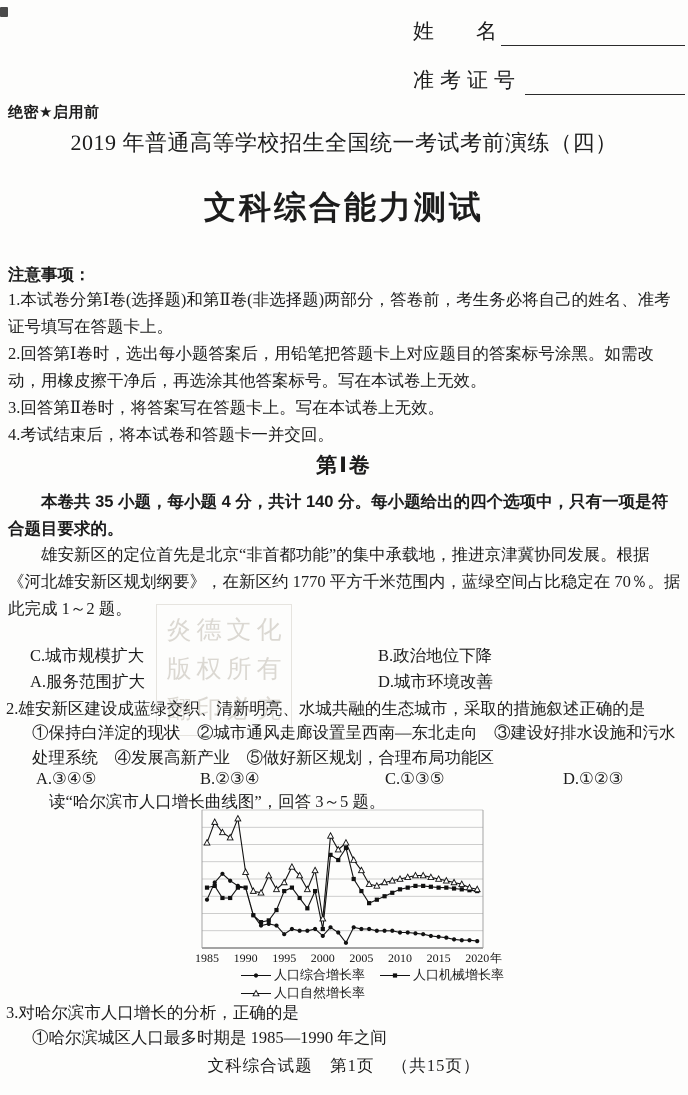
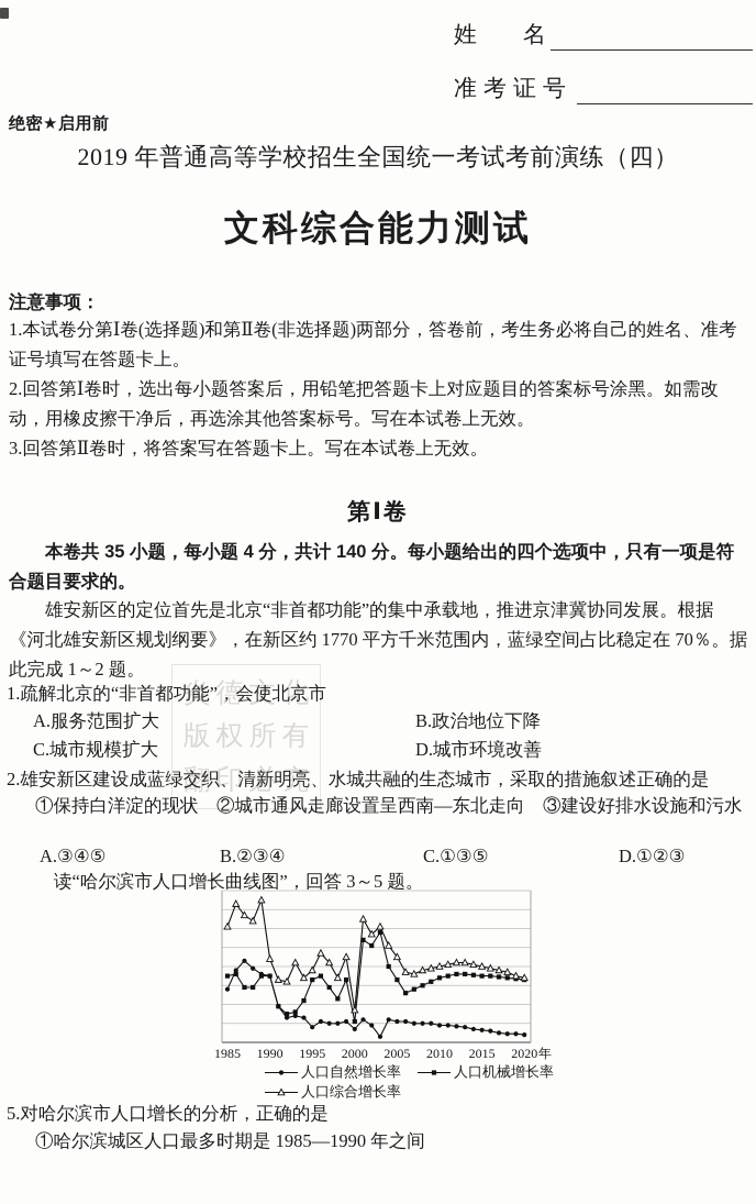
  炎德文化
  版权所有
  翻印必究
  姓 名
  准考证号
  绝密★启用前
  2019 年普通高等学校招生全国统一考试考前演练（四）
  文科综合能力测试
  注意事项：
  1.本试卷分第Ⅰ卷(选择题)和第Ⅱ卷(非选择题)两部分，答卷前，考生务必将自己的姓名、准考证号填写在答题卡上。
  2.回答第Ⅰ卷时，选出每小题答案后，用铅笔把答题卡上对应题目的答案标号涂黑。如需改动，用橡皮擦干净后，再选涂其他答案标号。写在本试卷上无效。
  3.回答第Ⅱ卷时，将答案写在答题卡上。写在本试卷上无效。
- 4.考试结束后，将本试卷和答题卡一并交回。
  第Ⅰ卷
  本卷共 35 小题，每小题 4 分，共计 140 分。每小题给出的四个选项中，只有一项是符合题目要求的。
  雄安新区的定位首先是北京“非首都功能”的集中承载地，推进京津冀协同发展。根据《河北雄安新区规划纲要》，在新区约 1770 平方千米范围内，蓝绿空间占比稳定在 70％。据此完成 1～2 题。
+ 1.疏解北京的“非首都功能”，会使北京市
- C.城市规模扩大
+ A.服务范围扩大
  B.政治地位下降
- A.服务范围扩大
+ C.城市规模扩大
  D.城市环境改善
  2.雄安新区建设成蓝绿交织、清新明亮、水城共融的生态城市，采取的措施叙述正确的是
  ①保持白洋淀的现状 ②城市通风走廊设置呈西南—东北走向 ③建设好排水设施和污水
- 处理系统 ④发展高新产业 ⑤做好新区规划，合理布局功能区
  A.③④⑤
  B.②③④
  C.①③⑤
  D.①②③
  读“哈尔滨市人口增长曲线图”，回答 3～5 题。
  1985
  1990
  1995
  2000
  2005
  2010
  2015
  2020
  年
- 人口综合增长率
+ 人口自然增长率
  人口机械增长率
- 人口自然增长率
+ 人口综合增长率
- 3.对哈尔滨市人口增长的分析，正确的是
+ 5.对哈尔滨市人口增长的分析，正确的是
  ①哈尔滨城区人口最多时期是 1985—1990 年之间
- 文科综合试题 第1页 （共15页）
